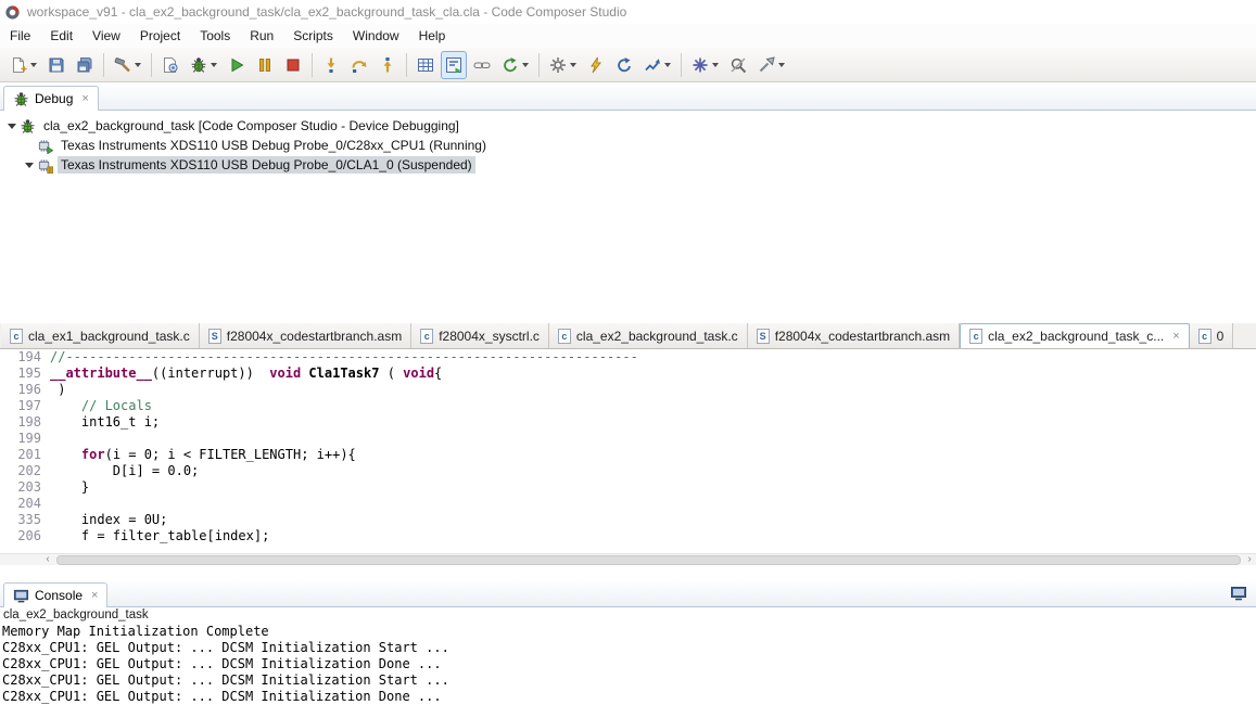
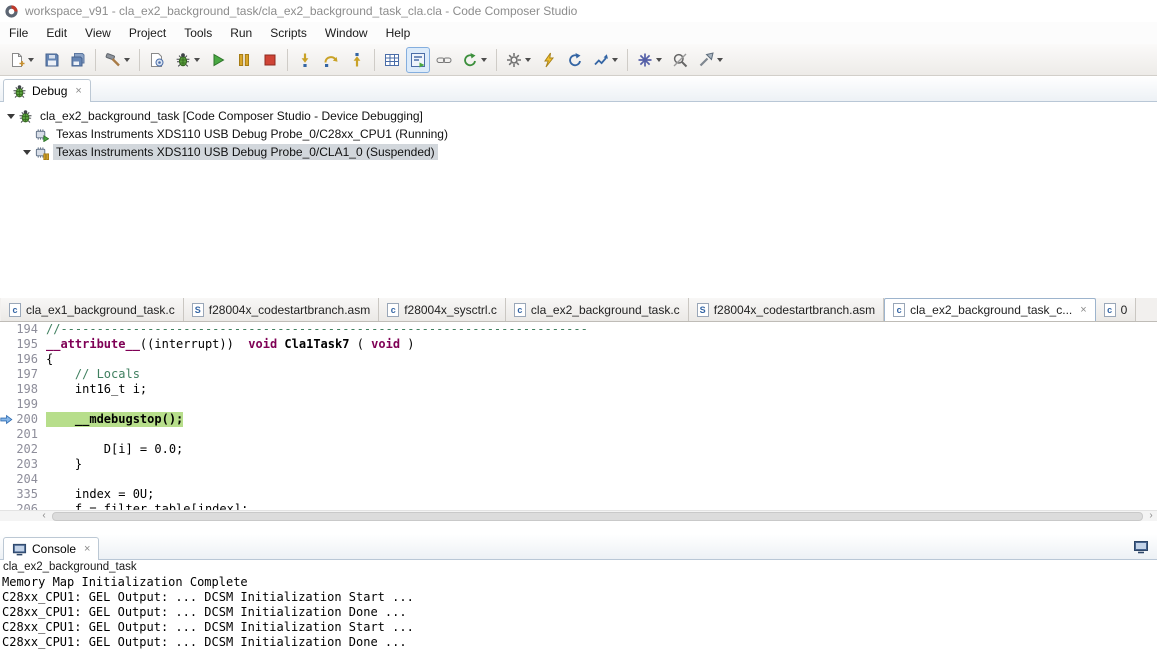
  workspace_v91 - cla_ex2_background_task/cla_ex2_background_task_cla.cla - Code Composer Studio
  File
  Edit
  View
  Project
  Tools
  Run
  Scripts
  Window
  Help
  Debug
  ×
  cla_ex2_background_task [Code Composer Studio - Device Debugging]
  Texas Instruments XDS110 USB Debug Probe_0/C28xx_CPU1 (Running)
  Texas Instruments XDS110 USB Debug Probe_0/CLA1_0 (Suspended)
  c
  cla_ex1_background_task.c
  S
  f28004x_codestartbranch.asm
  c
  f28004x_sysctrl.c
  c
  cla_ex2_background_task.c
  S
  f28004x_codestartbranch.asm
  c
  cla_ex2_background_task_c...
  ×
  c
  0
  194
  //-------------------------------------------------------------------------
  195
- __attribute__((interrupt)) void Cla1Task7 ( void{
+ __attribute__((interrupt)) void Cla1Task7 ( void )
  196
- )
+ {
  197
  // Locals
  198
  int16_t i;
  199
+ 200
+ __mdebugstop();
  201
- for(i = 0; i < FILTER_LENGTH; i++){
  202
  D[i] = 0.0;
  203
  }
  204
  335
  index = 0U;
  206
  f = filter_table[index];
  ‹
  ›
  Console
  ×
  cla_ex2_background_task
  Memory Map Initialization Complete
  C28xx_CPU1: GEL Output: ... DCSM Initialization Start ...
  C28xx_CPU1: GEL Output: ... DCSM Initialization Done ...
  C28xx_CPU1: GEL Output: ... DCSM Initialization Start ...
  C28xx_CPU1: GEL Output: ... DCSM Initialization Done ...
